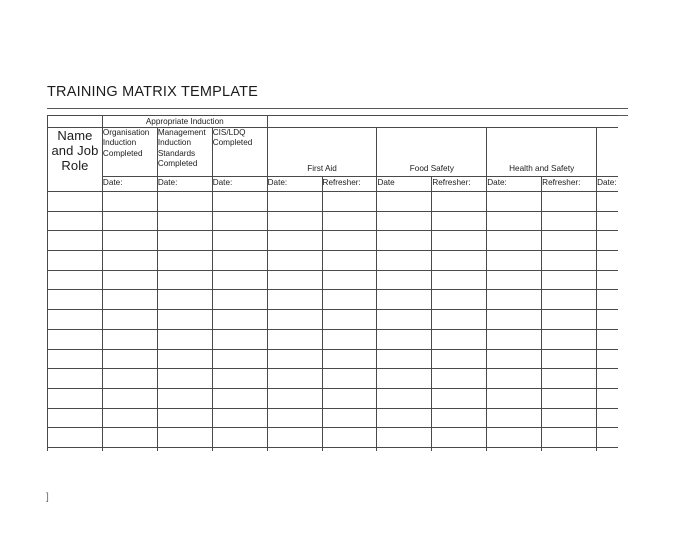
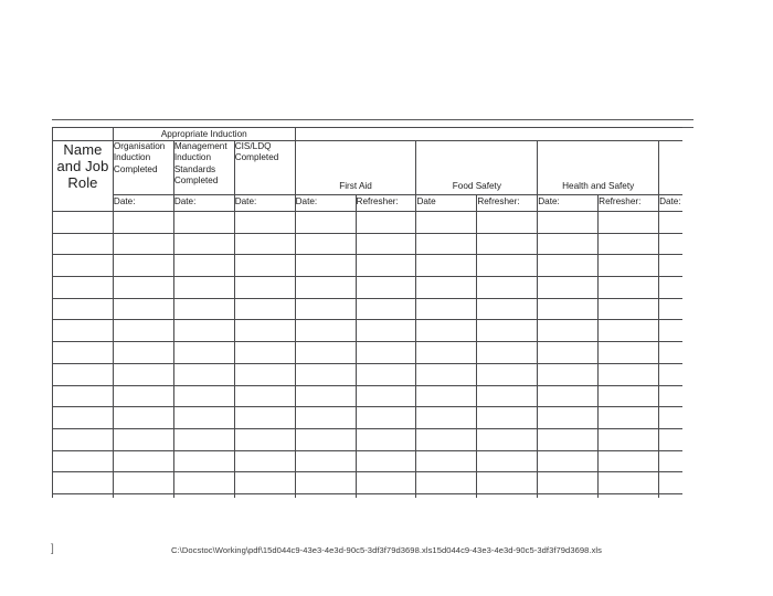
- TRAINING MATRIX TEMPLATE
  	Appropriate Induction
  Name and Job Role	Organisation Induction Completed	Management Induction Standards Completed	CIS/LDQ Completed	First Aid	Food Safety	Health and Safety
  Date:	Date:	Date:	Date:	Refresher:	Date	Refresher:	Date:	Refresher:	Date:
  ]
+ C:\Docstoc\Working\pdf\15d044c9-43e3-4e3d-90c5-3df3f79d3698.xls15d044c9-43e3-4e3d-90c5-3df3f79d3698.xls
